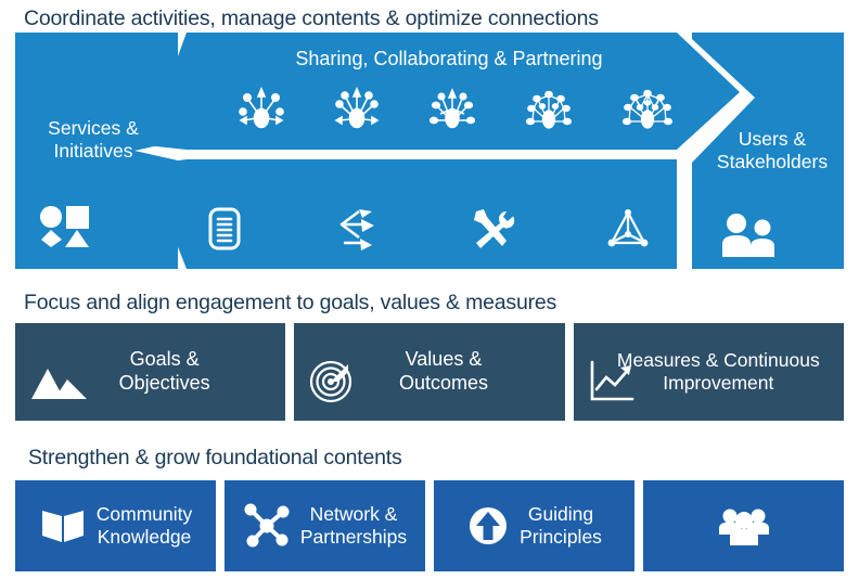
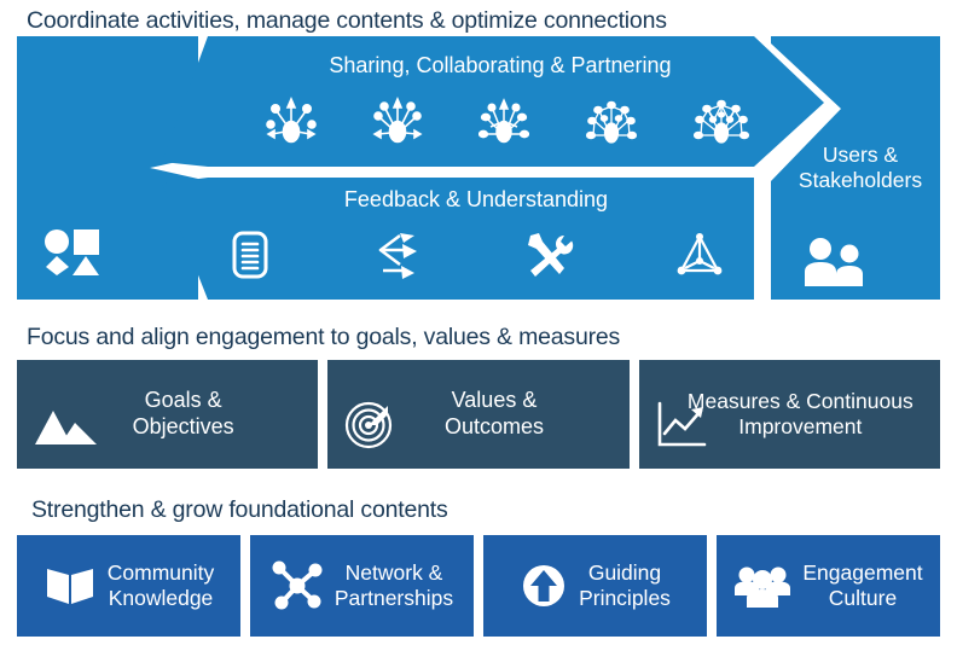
  Coordinate activities, manage contents & optimize connections
- Services &
- Initiatives
  Sharing, Collaborating & Partnering
+ Feedback & Understanding
  Users &
  Stakeholders
  Focus and align engagement to goals, values & measures
  Goals &
  Objectives
  Values &
  Outcomes
  Measures & Continuous
  Improvement
  Strengthen & grow foundational contents
  Community
  Knowledge
  Network &
  Partnerships
  Guiding
  Principles
+ Engagement
+ Culture
